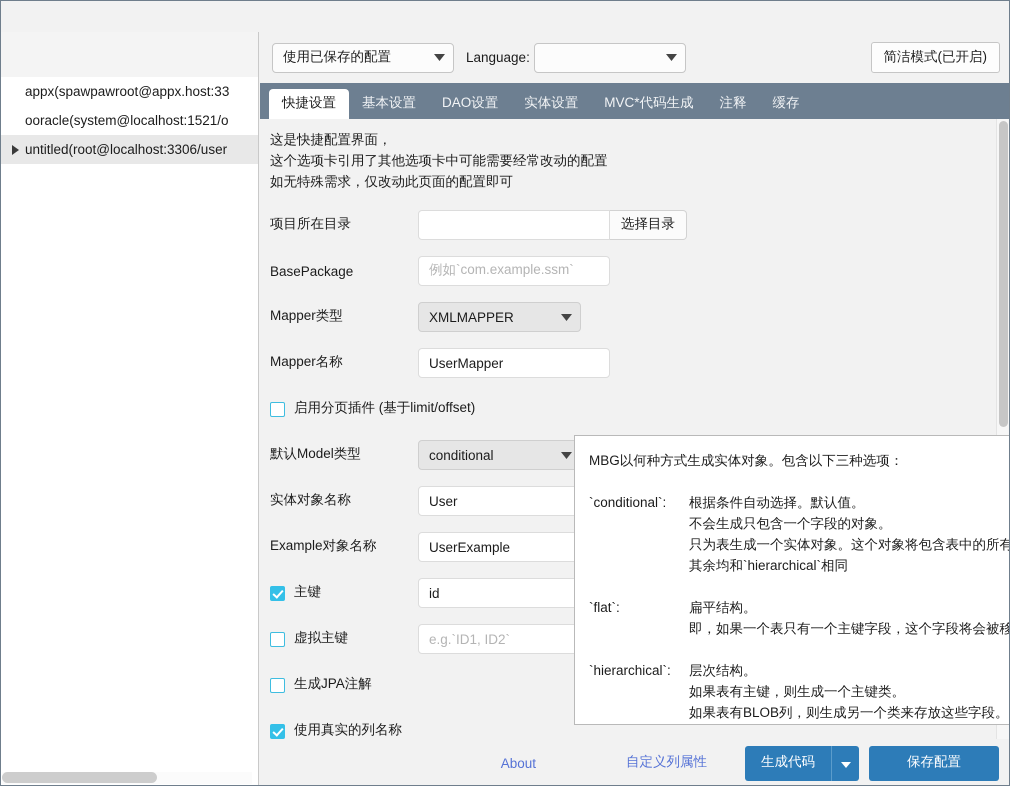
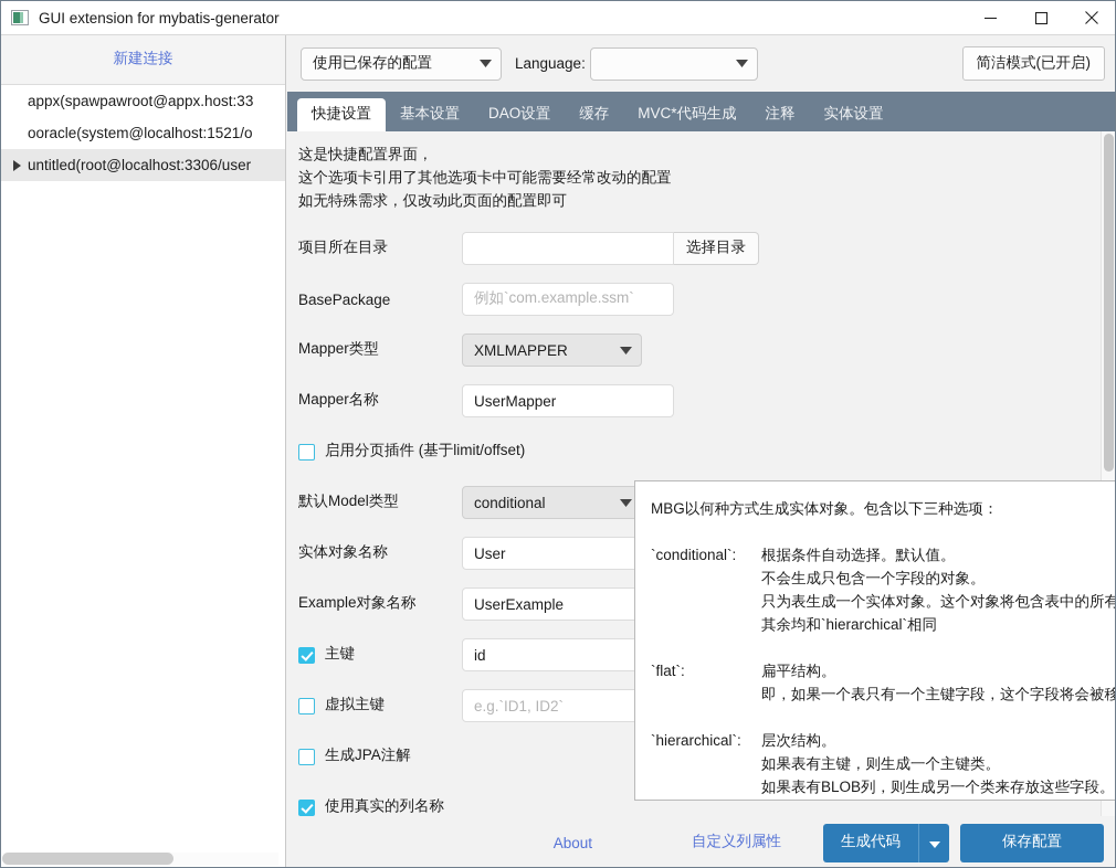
+ GUI extension for mybatis-generator
+ 新建连接
  appx(spawpawroot@appx.host:33
  ooracle(system@localhost:1521/o
  untitled(root@localhost:3306/user
  使用已保存的配置
  Language:
  简洁模式(已开启)
  快捷设置
  基本设置
  DAO设置
- 实体设置
+ 缓存
  MVC*代码生成
  注释
- 缓存
+ 实体设置
  这是快捷配置界面，
  这个选项卡引用了其他选项卡中可能需要经常改动的配置
  如无特殊需求，仅改动此页面的配置即可
  项目所在目录
  选择目录
  BasePackage
  例如`com.example.ssm`
  Mapper类型
  XMLMAPPER
  Mapper名称
  UserMapper
  启用分页插件 (基于limit/offset)
  默认Model类型
  conditional
  实体对象名称
  User
  Example对象名称
  UserExample
  主键
  id
  虚拟主键
  e.g.`ID1, ID2`
  生成JPA注解
  使用真实的列名称
  About
  自定义列属性
  生成代码
  保存配置
  MBG以何种方式生成实体对象。包含以下三种选项：
  `conditional`:
  根据条件自动选择。默认值。
  不会生成只包含一个字段的对象。
  只为表生成一个实体对象。这个对象将包含表中的所有
  其余均和`hierarchical`相同
  `flat`:
  扁平结构。
  即，如果一个表只有一个主键字段，这个字段将会被移
  `hierarchical`:
  层次结构。
  如果表有主键，则生成一个主键类。
  如果表有BLOB列，则生成另一个类来存放这些字段。
